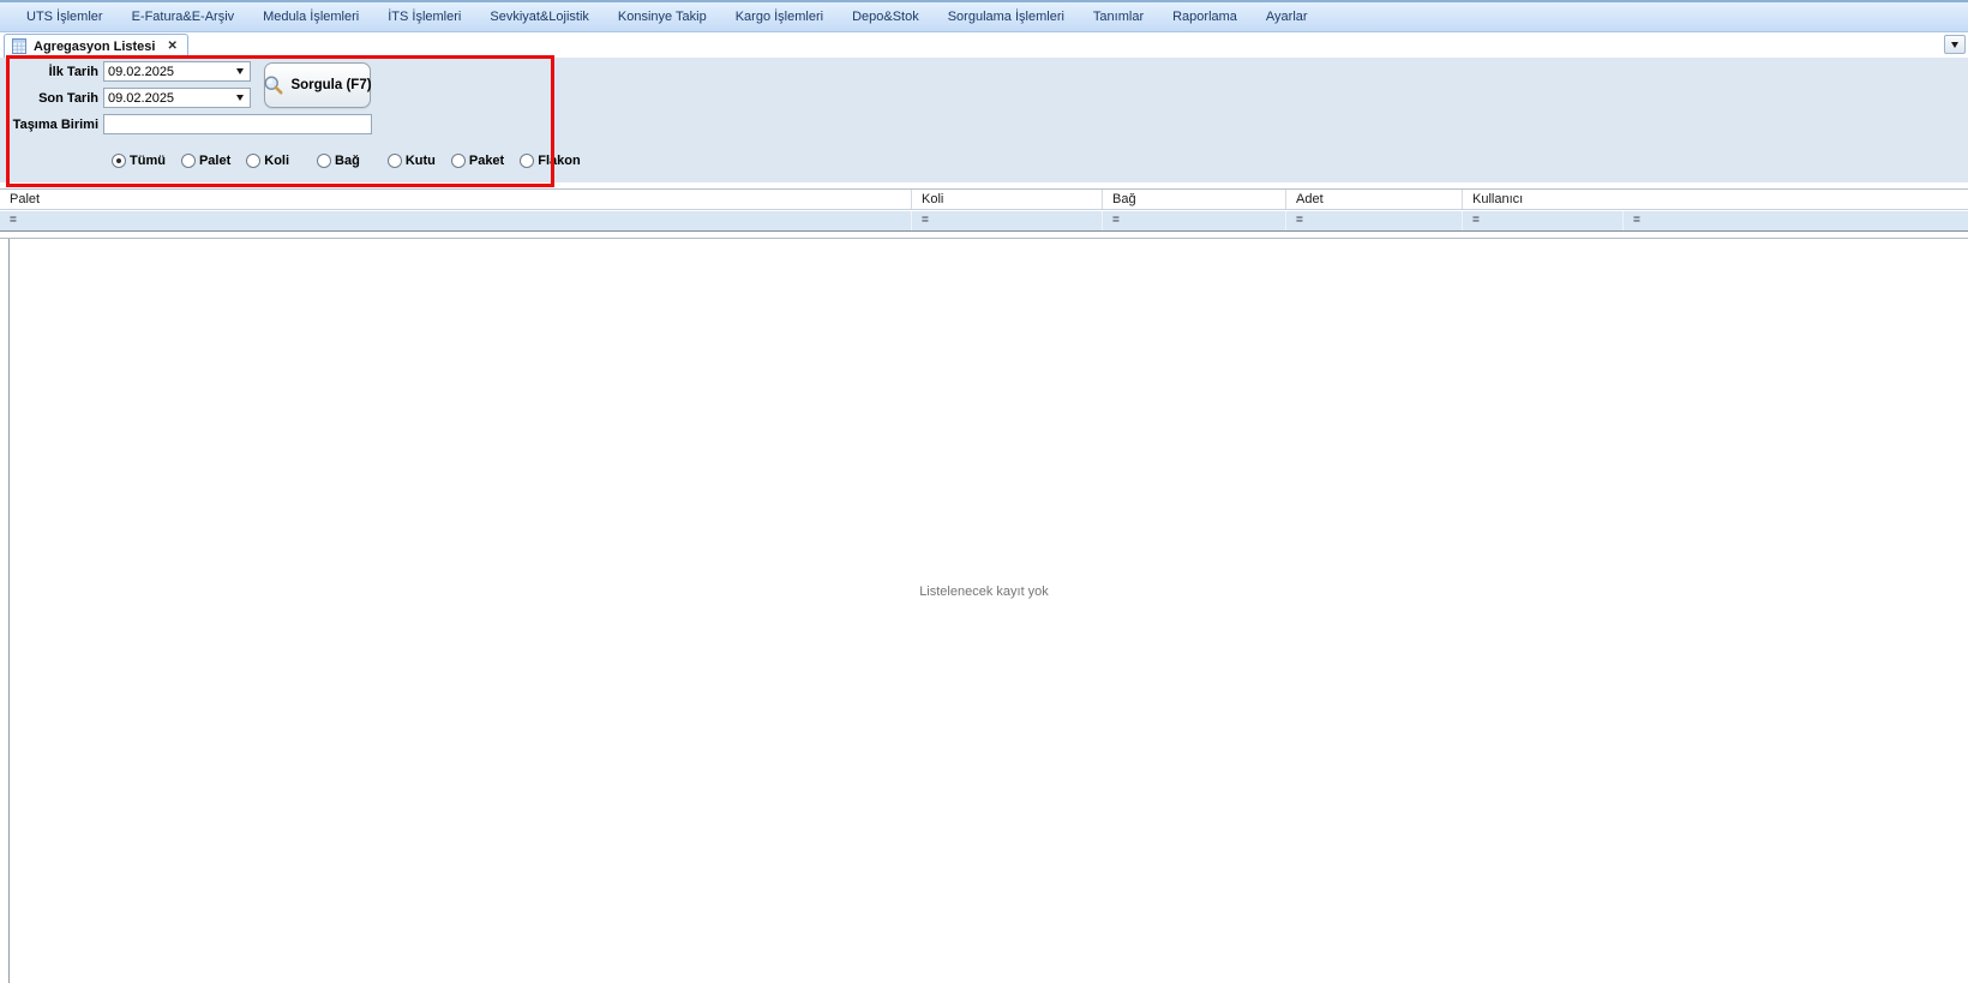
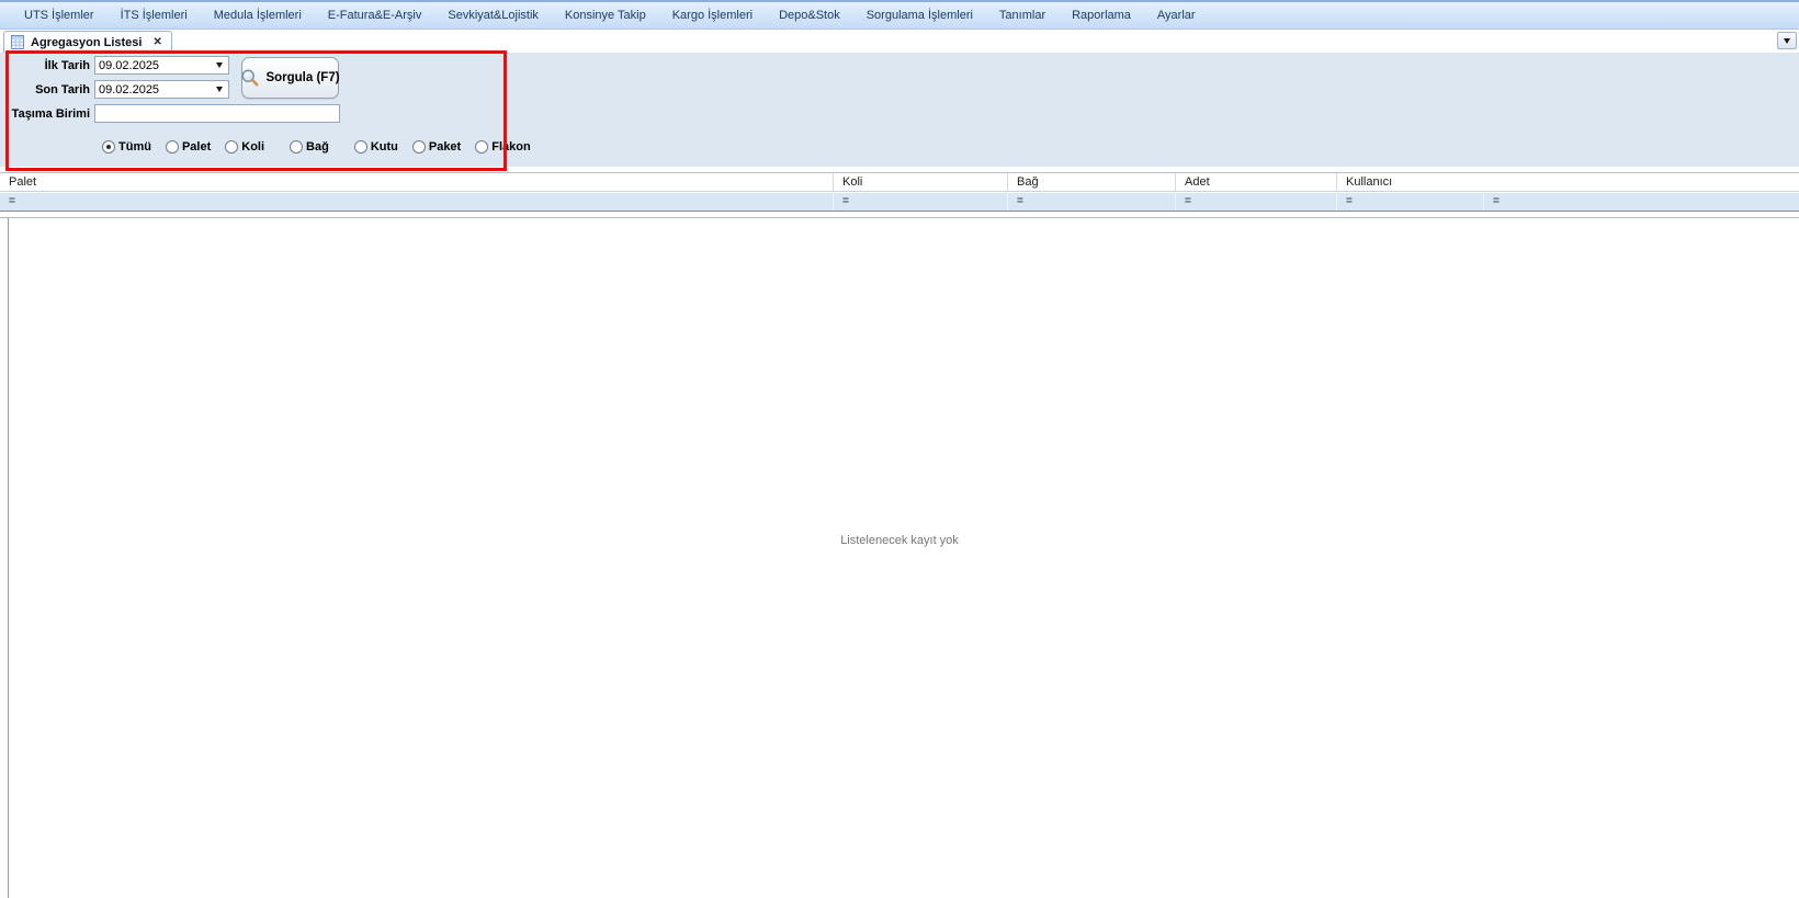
  UTS İşlemler
- E-Fatura&E-Arşiv
+ İTS İşlemleri
  Medula İşlemleri
- İTS İşlemleri
+ E-Fatura&E-Arşiv
  Sevkiyat&Lojistik
  Konsinye Takip
  Kargo İşlemleri
  Depo&Stok
  Sorgulama İşlemleri
  Tanımlar
  Raporlama
  Ayarlar
  Agregasyon Listesi
  ✕
  İlk Tarih
  09.02.2025
  Son Tarih
  09.02.2025
  Taşıma Birimi
  Sorgula (F7)
  Tümü
  Palet
  Koli
  Bağ
  Kutu
  Paket
  Flakon
  Palet
  Koli
  Bağ
  Adet
  Kullanıcı
  =
  =
  =
  =
  =
  =
  Listelenecek kayıt yok
